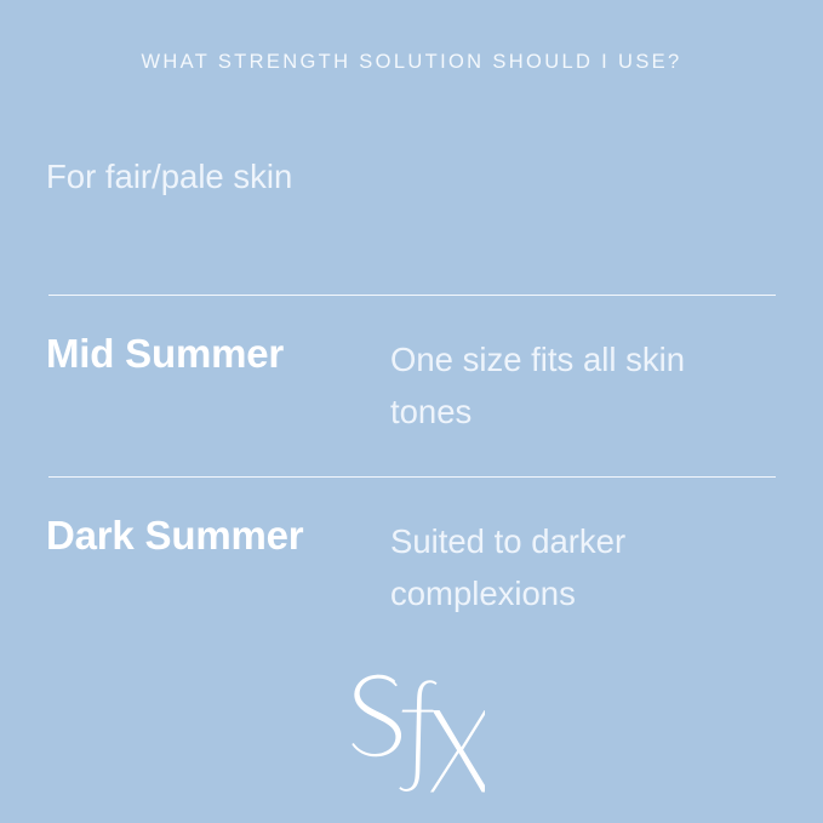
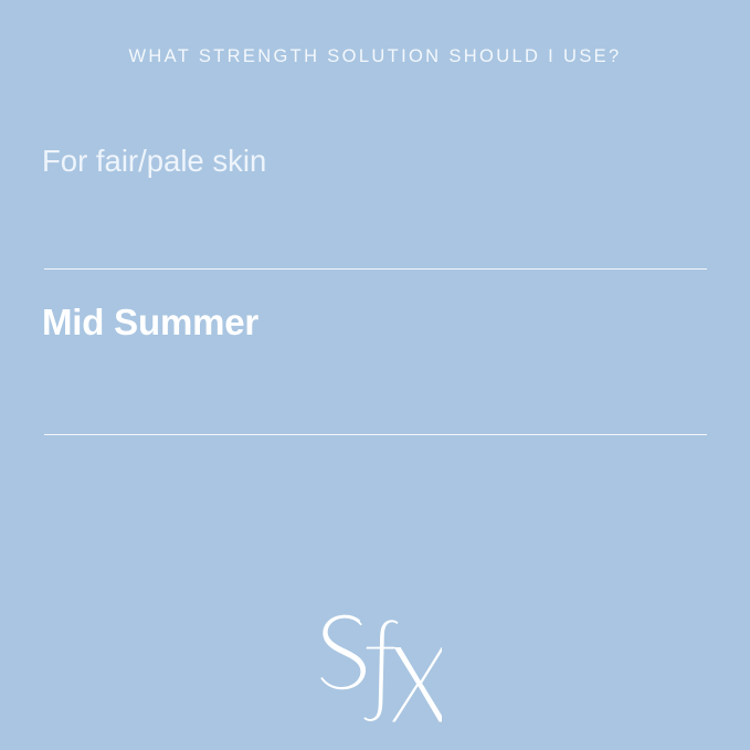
  WHAT STRENGTH SOLUTION SHOULD I USE?
  For fair/pale skin
  Mid Summer
- One size fits all skin tones
- Dark Summer
- Suited to darker complexions
